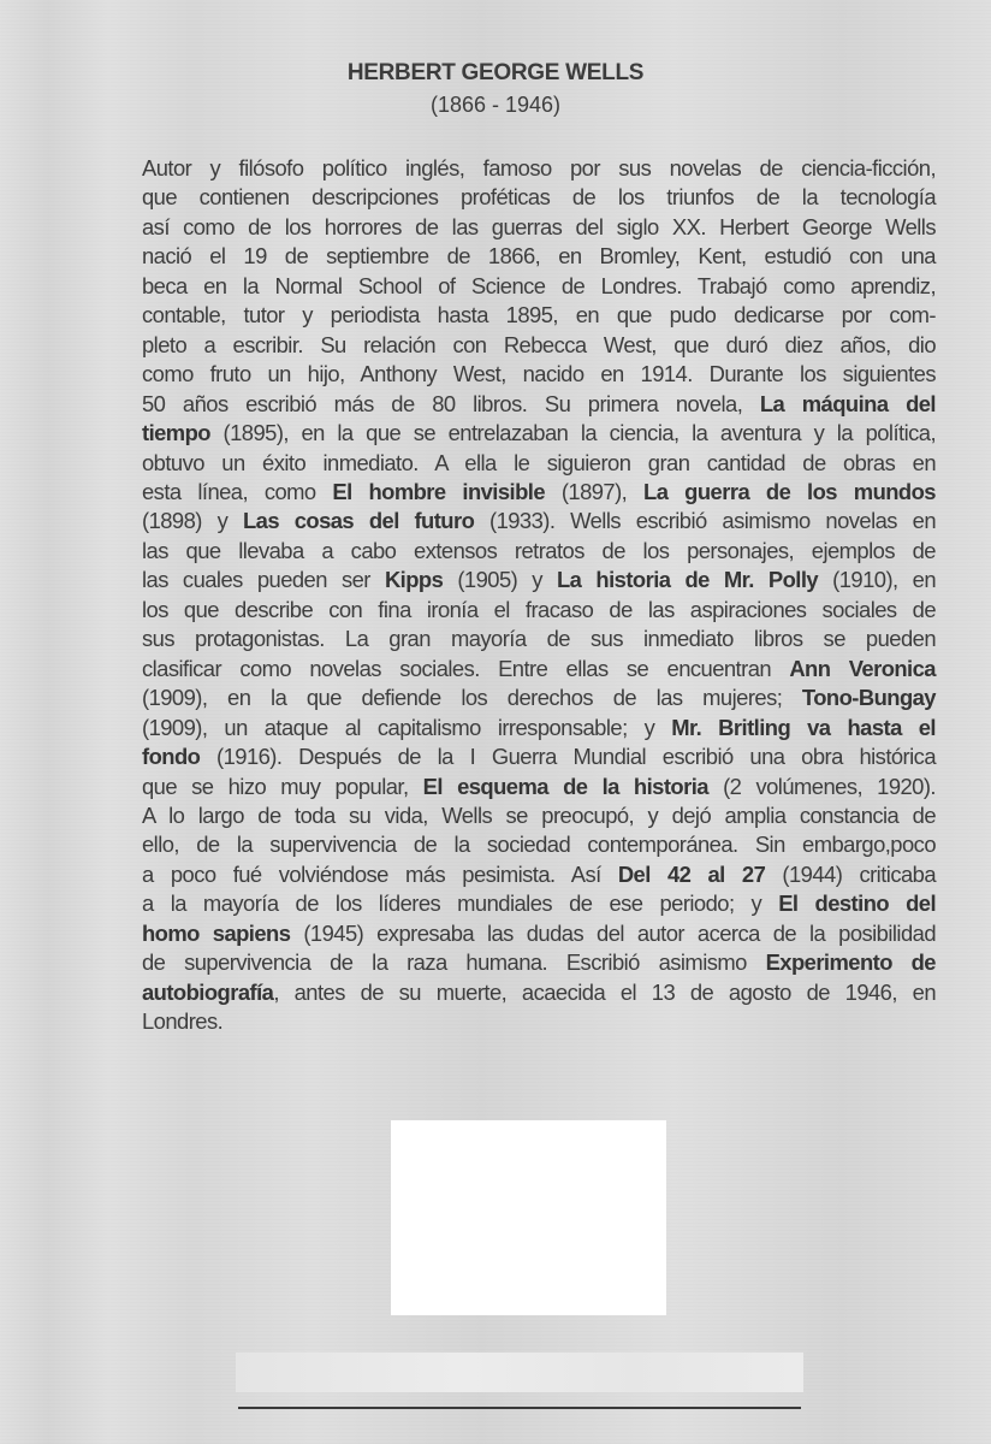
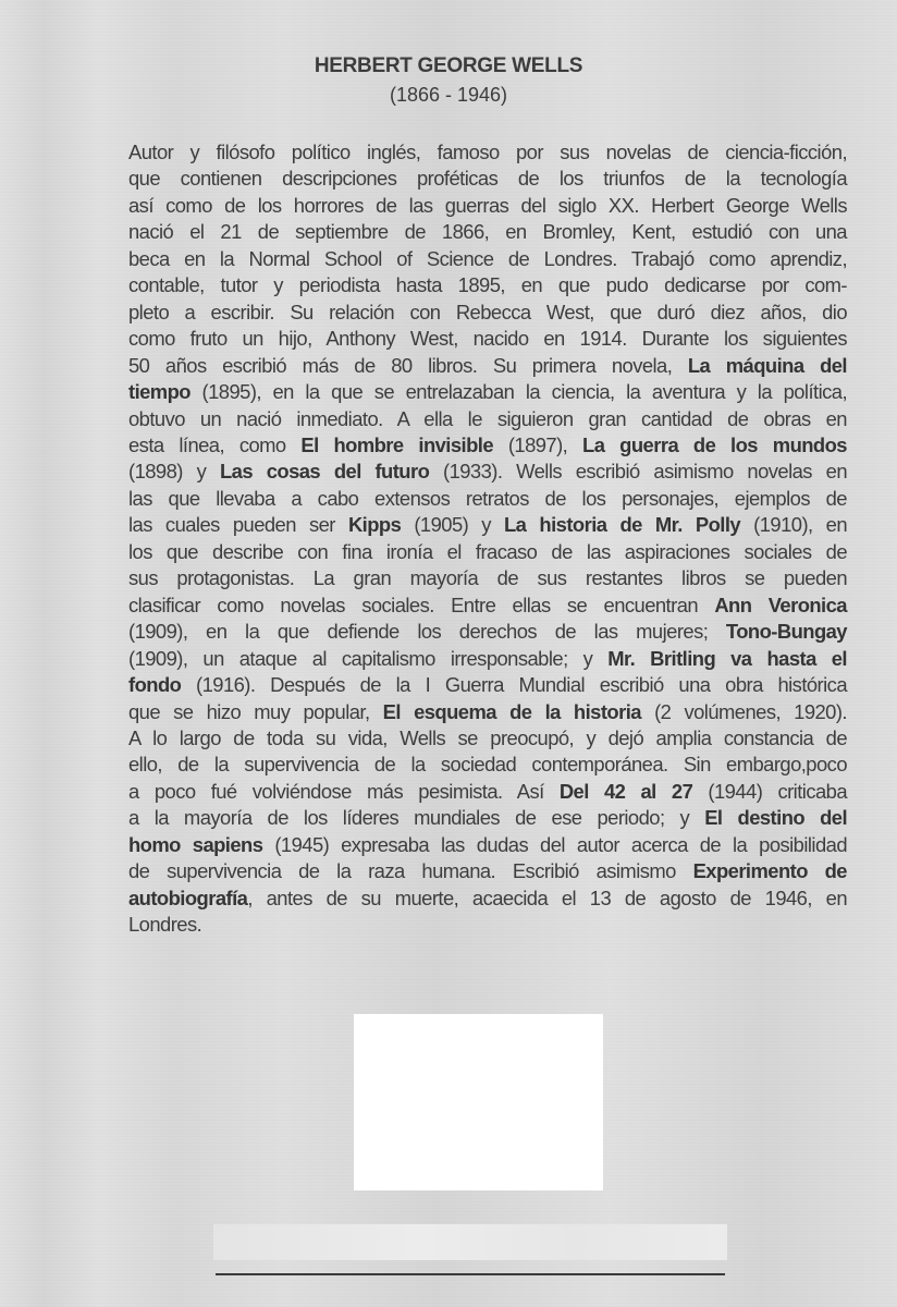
  HERBERT GEORGE WELLS
  (1866 - 1946)
  Autor y filósofo político inglés, famoso por sus novelas de ciencia-ficción,
  que contienen descripciones proféticas de los triunfos de la tecnología
  así como de los horrores de las guerras del siglo XX. Herbert George Wells
- nació el 19 de septiembre de 1866, en Bromley, Kent, estudió con una
+ nació el 21 de septiembre de 1866, en Bromley, Kent, estudió con una
  beca en la Normal School of Science de Londres. Trabajó como aprendiz,
  contable, tutor y periodista hasta 1895, en que pudo dedicarse por com-
  pleto a escribir. Su relación con Rebecca West, que duró diez años, dio
  como fruto un hijo, Anthony West, nacido en 1914. Durante los siguientes
  50 años escribió más de 80 libros. Su primera novela, La máquina del
  tiempo (1895), en la que se entrelazaban la ciencia, la aventura y la política,
- obtuvo un éxito inmediato. A ella le siguieron gran cantidad de obras en
+ obtuvo un nació inmediato. A ella le siguieron gran cantidad de obras en
  esta línea, como El hombre invisible (1897), La guerra de los mundos
  (1898) y Las cosas del futuro (1933). Wells escribió asimismo novelas en
  las que llevaba a cabo extensos retratos de los personajes, ejemplos de
  las cuales pueden ser Kipps (1905) y La historia de Mr. Polly (1910), en
  los que describe con fina ironía el fracaso de las aspiraciones sociales de
- sus protagonistas. La gran mayoría de sus inmediato libros se pueden
+ sus protagonistas. La gran mayoría de sus restantes libros se pueden
  clasificar como novelas sociales. Entre ellas se encuentran Ann Veronica
  (1909), en la que defiende los derechos de las mujeres; Tono-Bungay
  (1909), un ataque al capitalismo irresponsable; y Mr. Britling va hasta el
  fondo (1916). Después de la I Guerra Mundial escribió una obra histórica
  que se hizo muy popular, El esquema de la historia (2 volúmenes, 1920).
  A lo largo de toda su vida, Wells se preocupó, y dejó amplia constancia de
  ello, de la supervivencia de la sociedad contemporánea. Sin embargo,poco
  a poco fué volviéndose más pesimista. Así Del 42 al 27 (1944) criticaba
  a la mayoría de los líderes mundiales de ese periodo; y El destino del
  homo sapiens (1945) expresaba las dudas del autor acerca de la posibilidad
  de supervivencia de la raza humana. Escribió asimismo Experimento de
  autobiografía, antes de su muerte, acaecida el 13 de agosto de 1946, en
  Londres.
